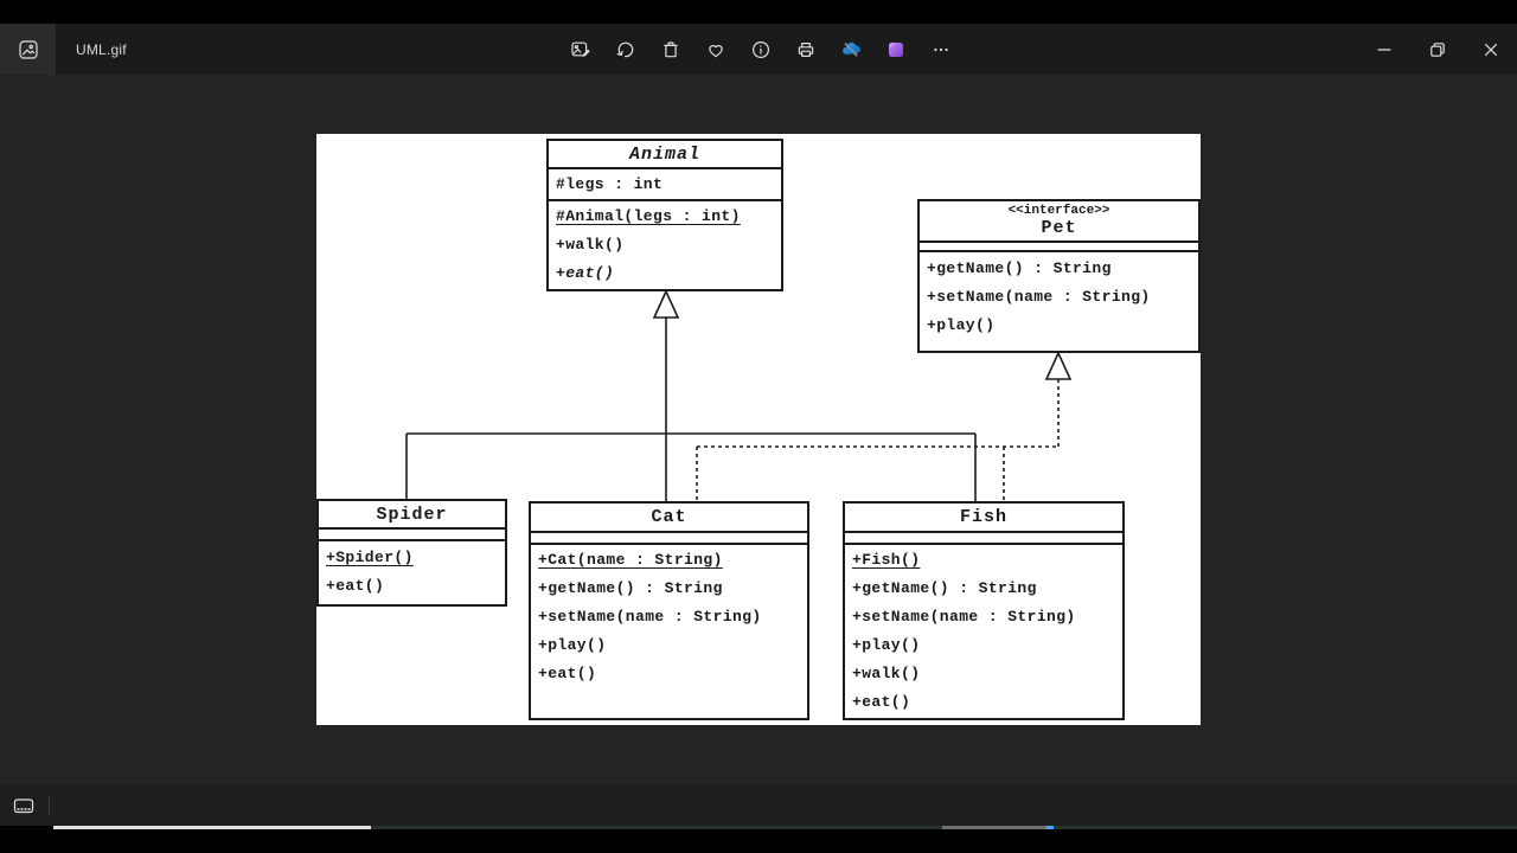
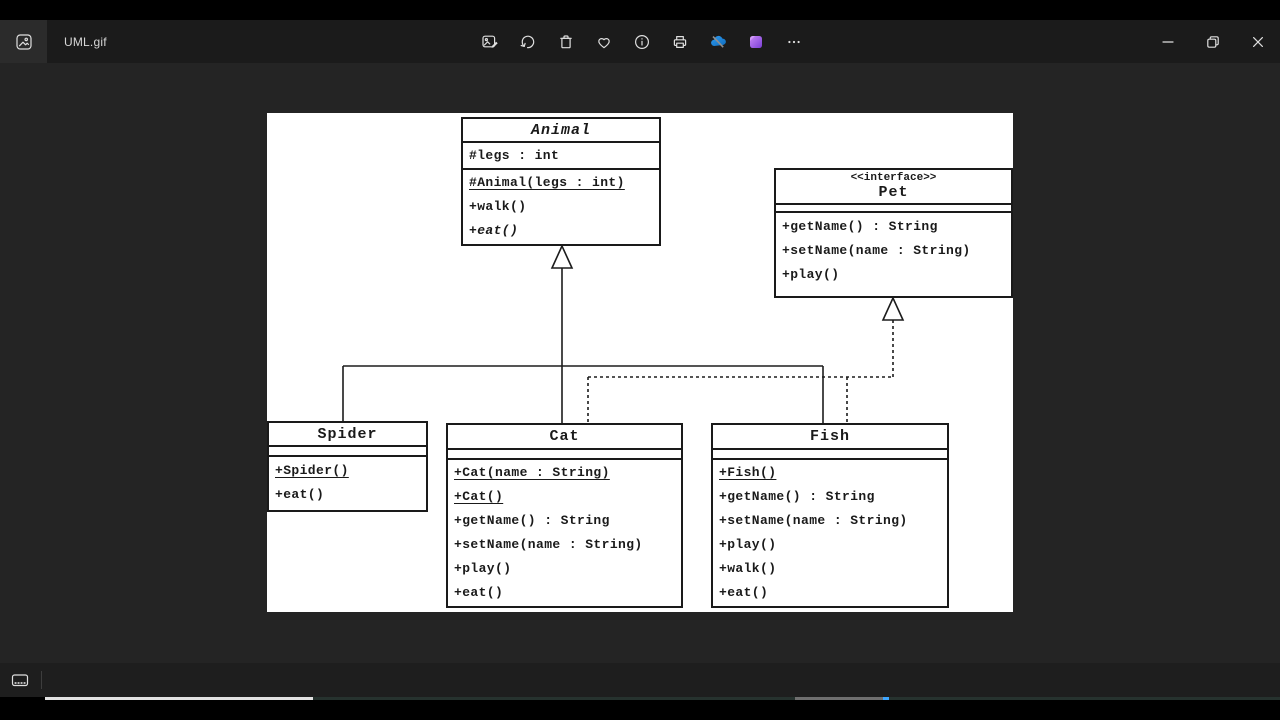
  UML.gif
  Animal
  #legs : int
  #Animal(legs : int)
  +walk()
  +eat()
  <<interface>>
  Pet
  +getName() : String
  +setName(name : String)
  +play()
  Spider
  +Spider()
  +eat()
  Cat
  +Cat(name : String)
+ +Cat()
  +getName() : String
  +setName(name : String)
  +play()
  +eat()
  Fish
  +Fish()
  +getName() : String
  +setName(name : String)
  +play()
  +walk()
  +eat()
